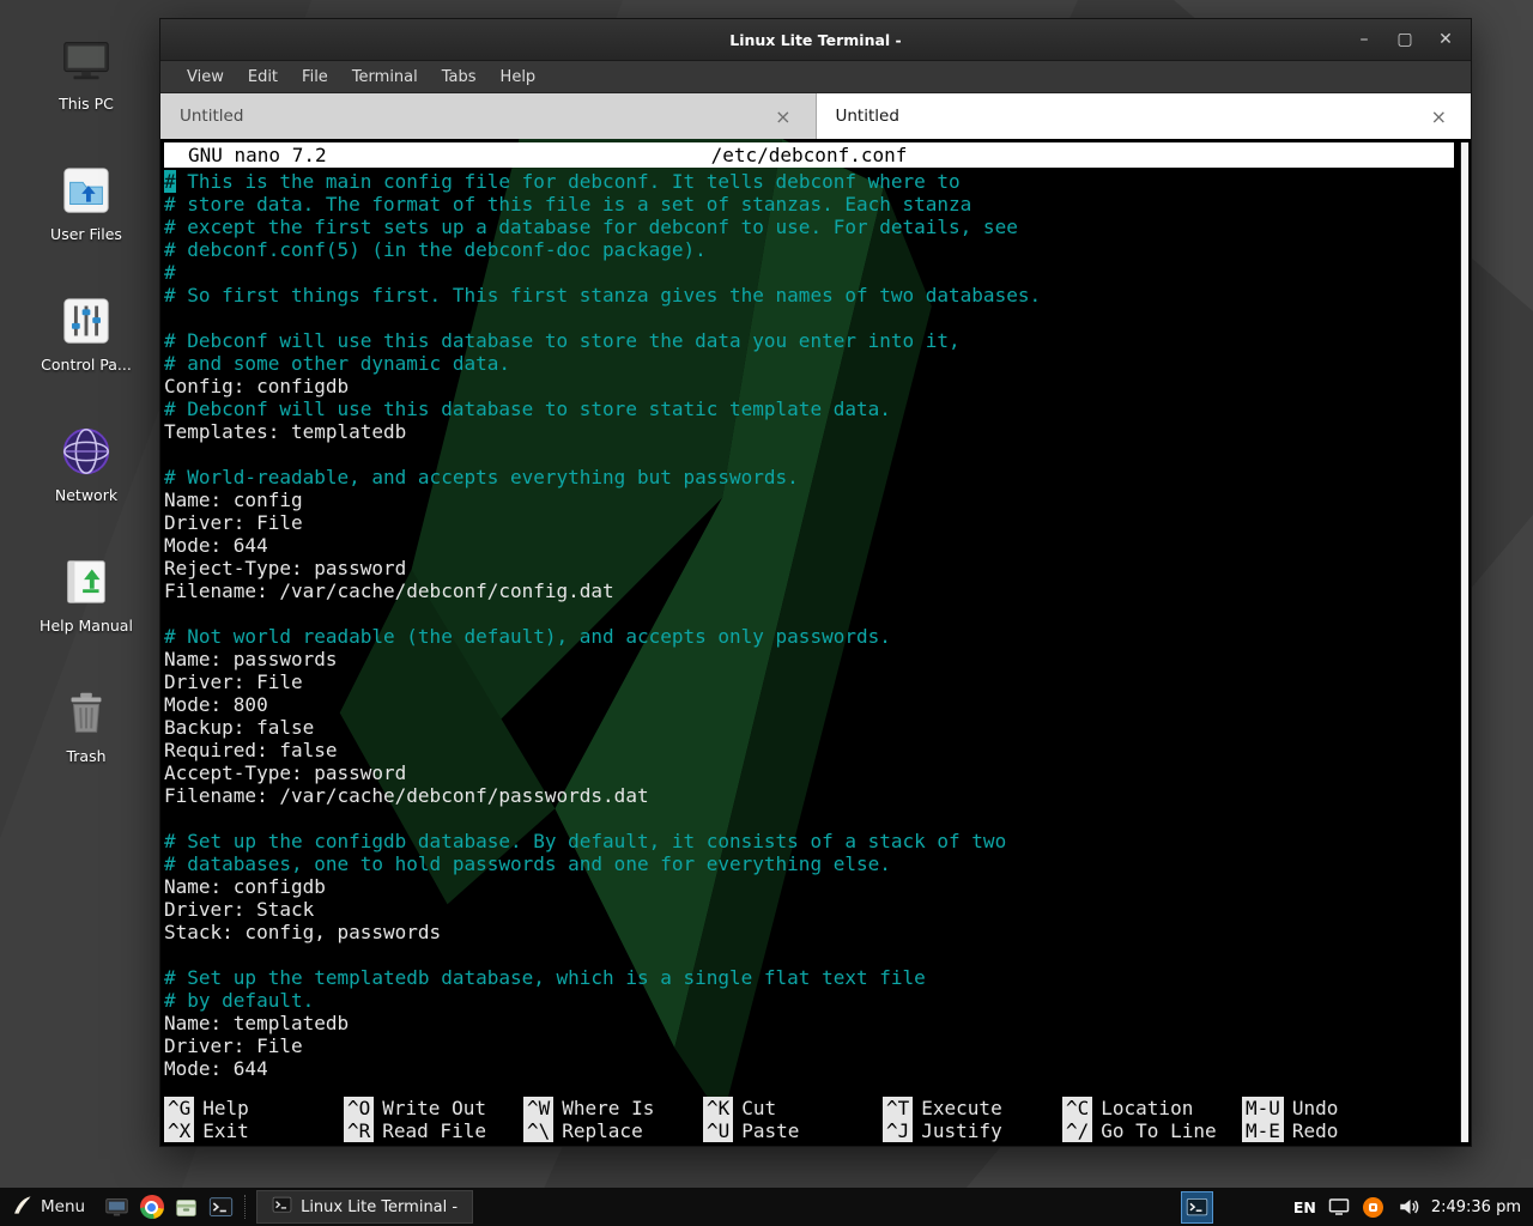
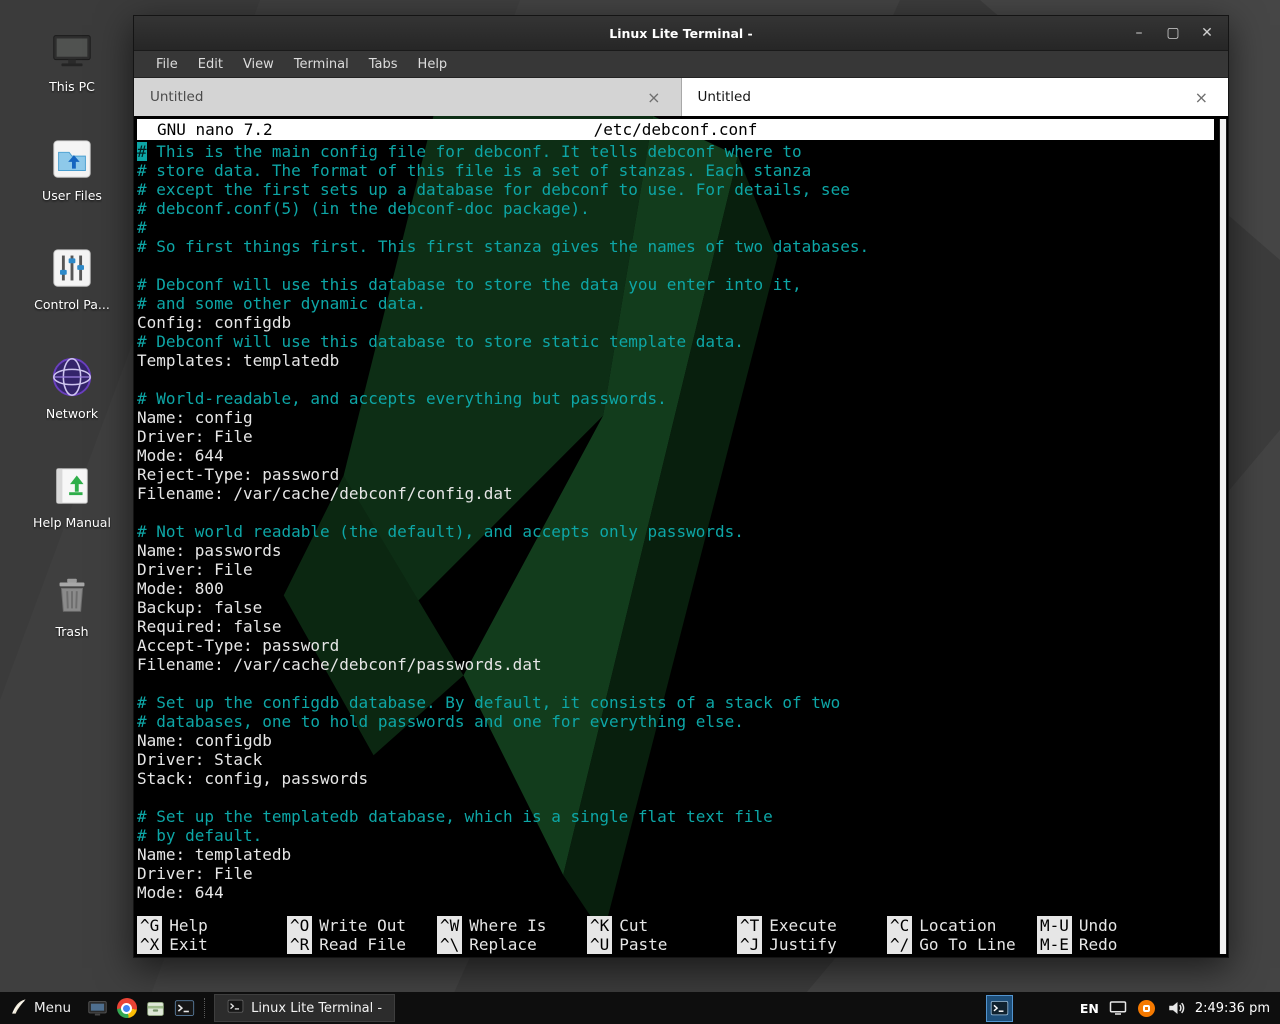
  This PC
  User Files
  Control Pa...
  Network
  Help Manual
  Trash
  Linux Lite Terminal -
  –
  ▢
  ✕
- View
+ File
  Edit
- File
+ View
  Terminal
  Tabs
  Help
  Untitled
  ×
  Untitled
  ×
  GNU nano 7.2
  /etc/debconf.conf
  # This is the main config file for debconf. It tells debconf where to
  # store data. The format of this file is a set of stanzas. Each stanza
  # except the first sets up a database for debconf to use. For details, see
  # debconf.conf(5) (in the debconf-doc package).
  #
  # So first things first. This first stanza gives the names of two databases.
  # Debconf will use this database to store the data you enter into it,
  # and some other dynamic data.
  Config: configdb
  # Debconf will use this database to store static template data.
  Templates: templatedb
  # World-readable, and accepts everything but passwords.
  Name: config
  Driver: File
  Mode: 644
  Reject-Type: password
  Filename: /var/cache/debconf/config.dat
  # Not world readable (the default), and accepts only passwords.
  Name: passwords
  Driver: File
  Mode: 800
  Backup: false
  Required: false
  Accept-Type: password
  Filename: /var/cache/debconf/passwords.dat
  # Set up the configdb database. By default, it consists of a stack of two
  # databases, one to hold passwords and one for everything else.
  Name: configdb
  Driver: Stack
  Stack: config, passwords
  # Set up the templatedb database, which is a single flat text file
  # by default.
  Name: templatedb
  Driver: File
  Mode: 644
  ^G
  Help
  ^X
  Exit
  ^O
  Write Out
  ^R
  Read File
  ^W
  Where Is
  ^\
  Replace
  ^K
  Cut
  ^U
  Paste
  ^T
  Execute
  ^J
  Justify
  ^C
  Location
  ^/
  Go To Line
  M-U
  Undo
  M-E
  Redo
  Menu
  Linux Lite Terminal -
  EN
  2:49:36 pm
